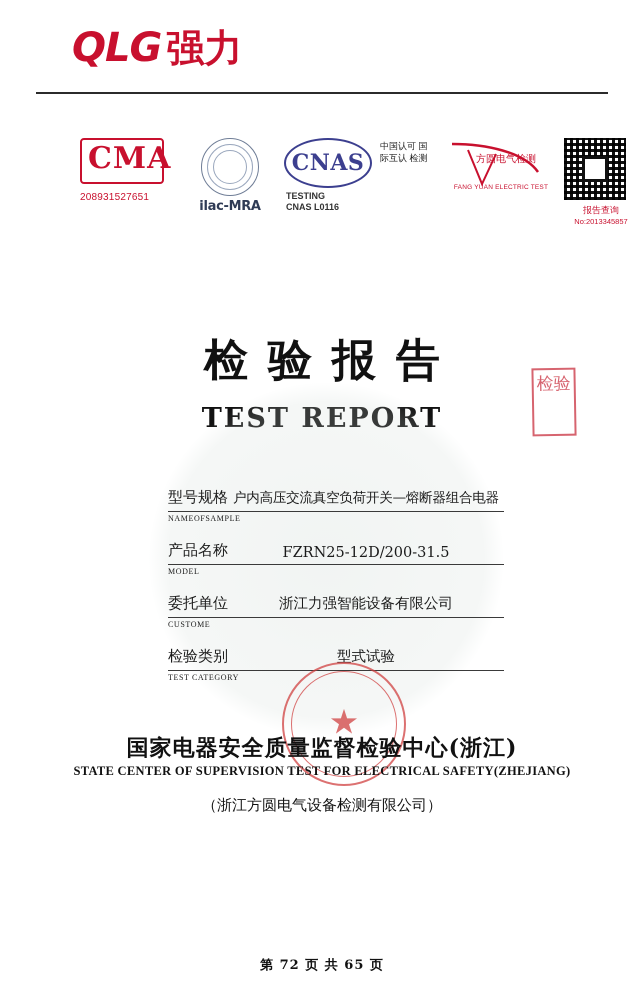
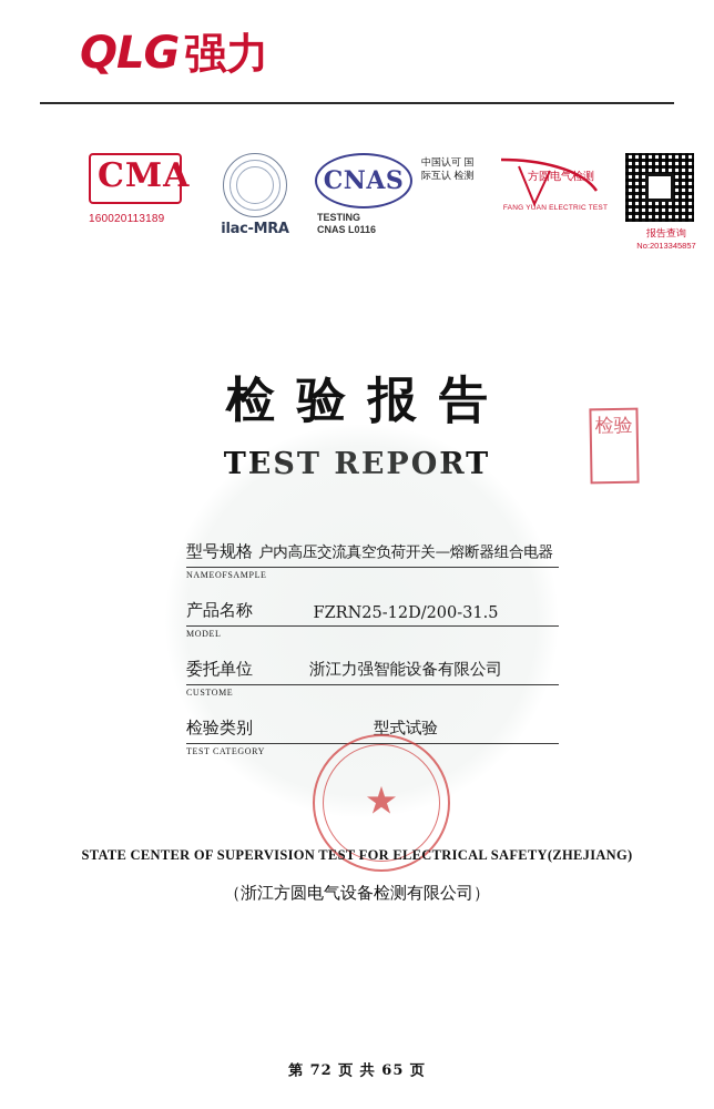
  QLG
  强力
  CMA
- 208931527651
+ 160020113189
  ilac-MRA
  CNAS
  TESTING
  CNAS L0116
  中国认可 国际互认 检测
  方圆电气检测
  报告查询
  No:2013345857
  检验报告
  检验
  型号规格
  户内高压交流真空负荷开关—熔断器组合电器
  NAMEOFSAMPLE
  产品名称
  FZRN25-12D/200-31.5
  MODEL
  委托单位
  浙江力强智能设备有限公司
  CUSTOME
  检验类别
  型式试验
  TEST CATEGORY
- 国家电器安全质量监督检验中心(浙江)
  STATE CENTER OF SUPERVISION TEST FOR ELECTRICAL SAFETY(ZHEJIANG)
  （浙江方圆电气设备检测有限公司）
  第 72 页 共 65 页
